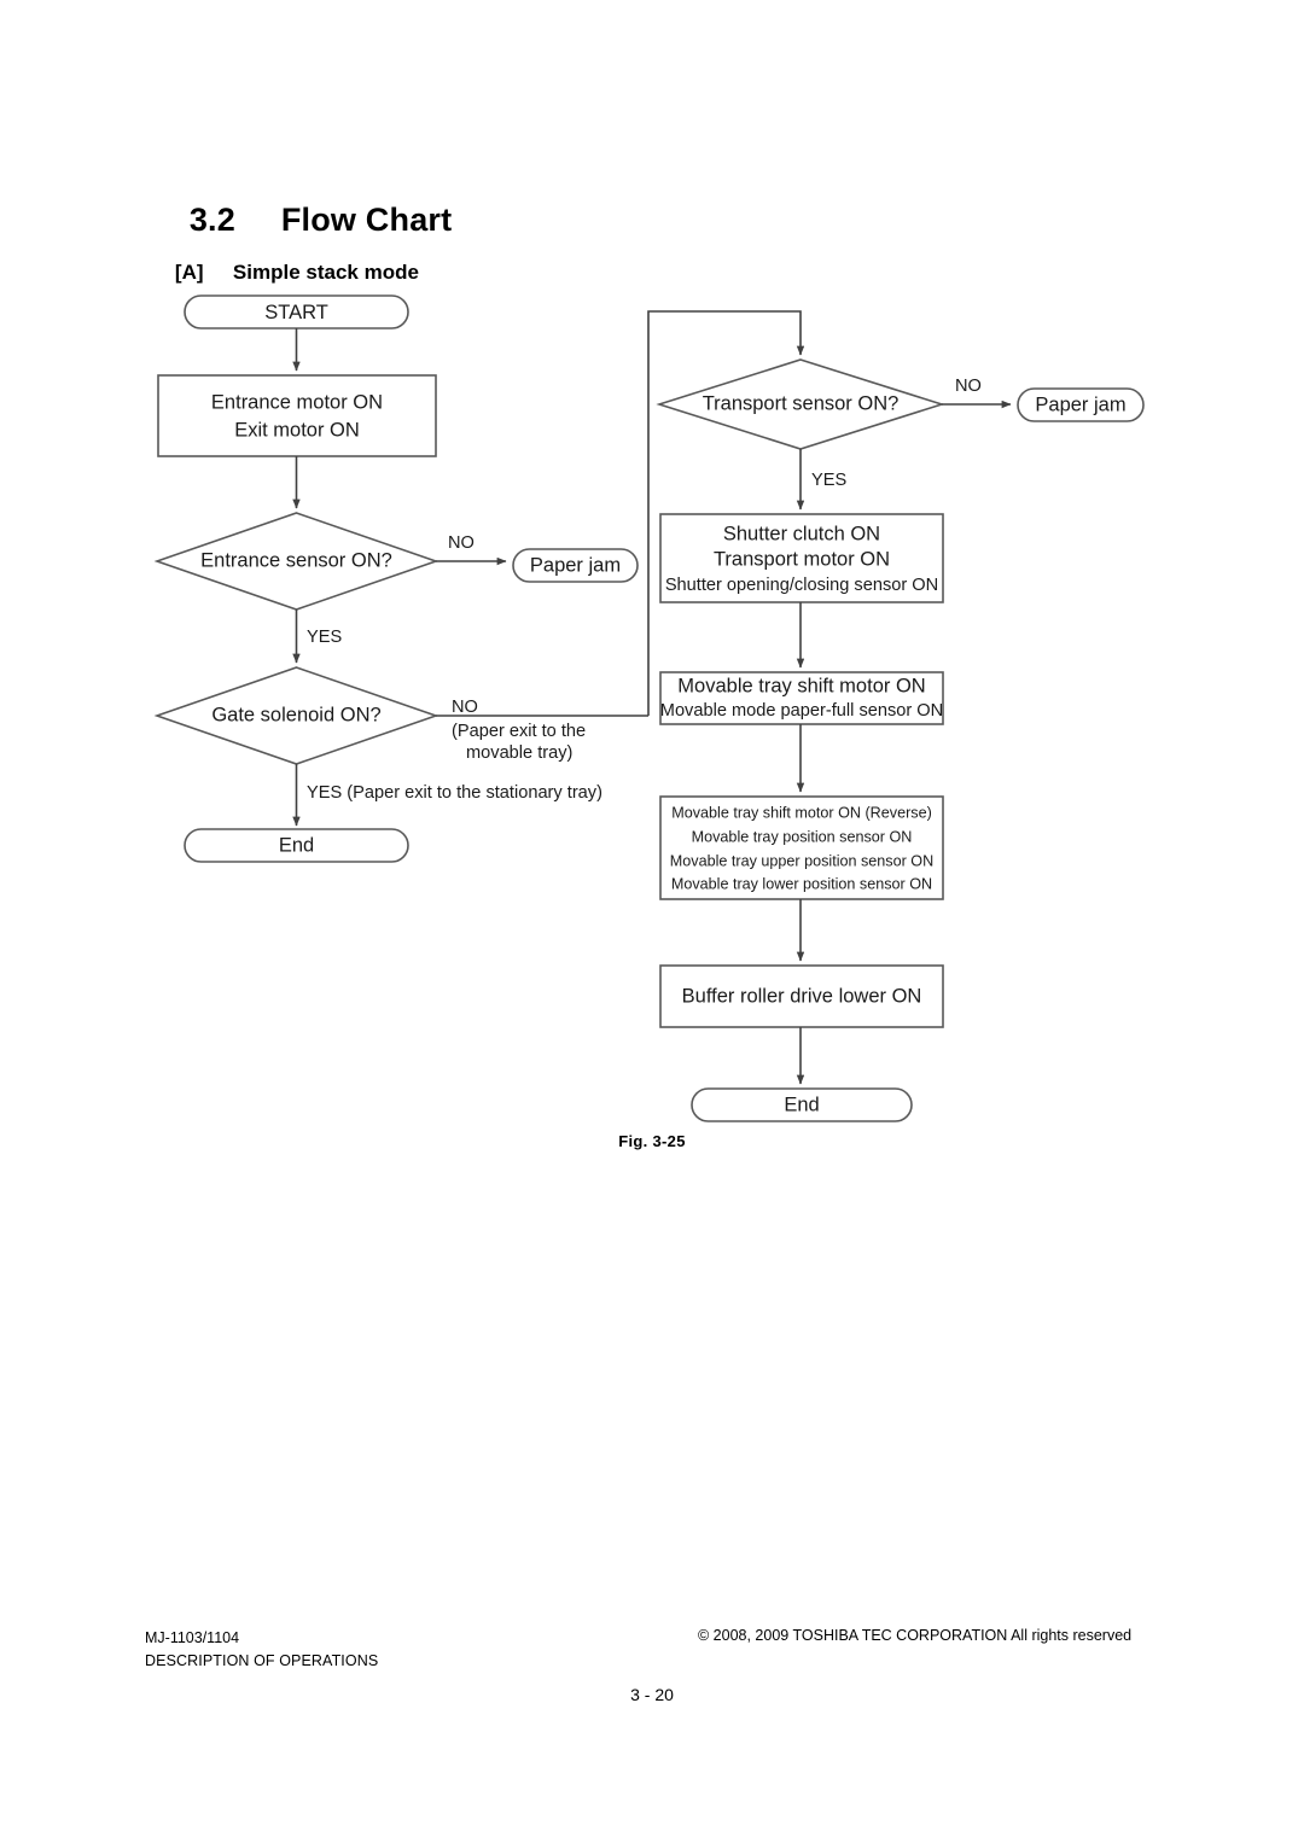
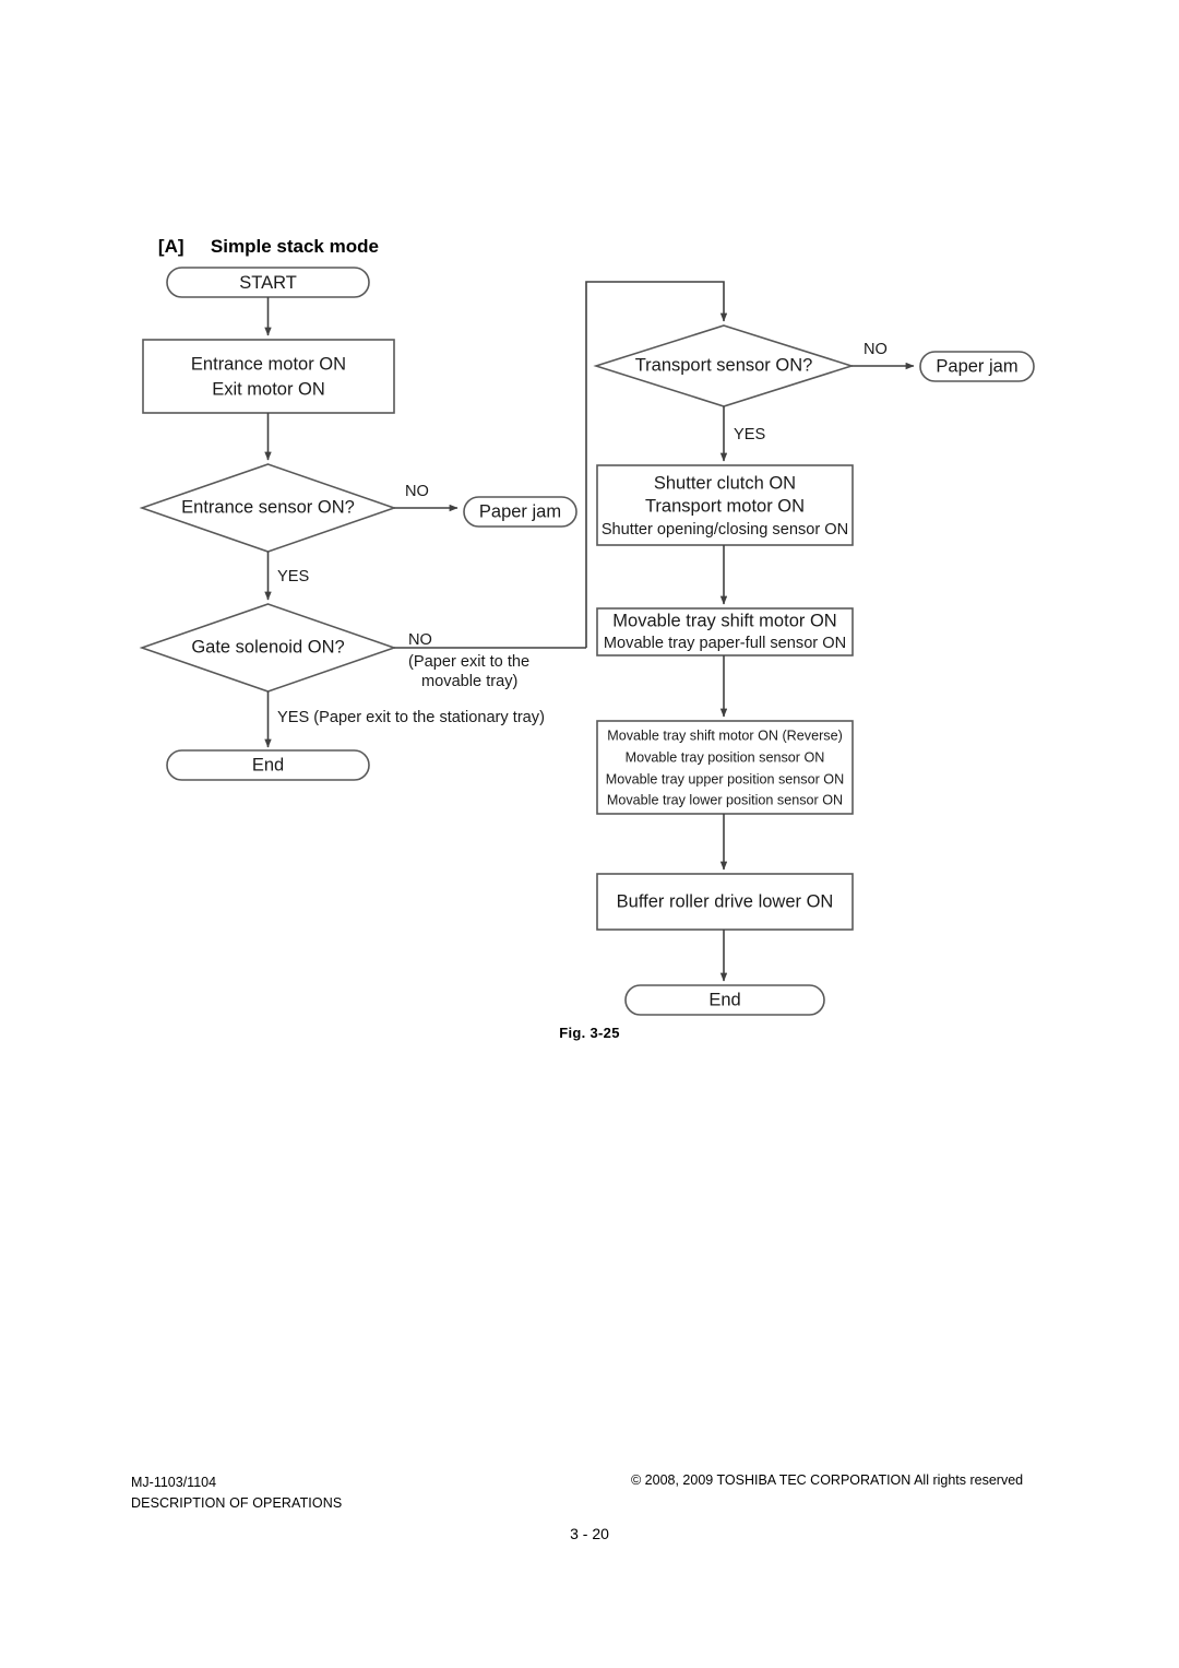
- 3.2 Flow Chart
  [A] Simple stack mode
  START
  Entrance motor ON
  Exit motor ON
  Entrance sensor ON?
  NO
  Paper jam
  YES
  Gate solenoid ON?
  NO
  (Paper exit to the
  movable tray)
  YES (Paper exit to the stationary tray)
  End
  Transport sensor ON?
  NO
  Paper jam
  YES
  Shutter clutch ON
  Transport motor ON
  Shutter opening/closing sensor ON
  Movable tray shift motor ON
- Movable mode paper-full sensor ON
+ Movable tray paper-full sensor ON
  Movable tray shift motor ON (Reverse)
  Movable tray position sensor ON
  Movable tray upper position sensor ON
  Movable tray lower position sensor ON
  Buffer roller drive lower ON
  End
  Fig. 3-25
  MJ-1103/1104
  DESCRIPTION OF OPERATIONS
  © 2008, 2009 TOSHIBA TEC CORPORATION All rights reserved
  3 - 20
